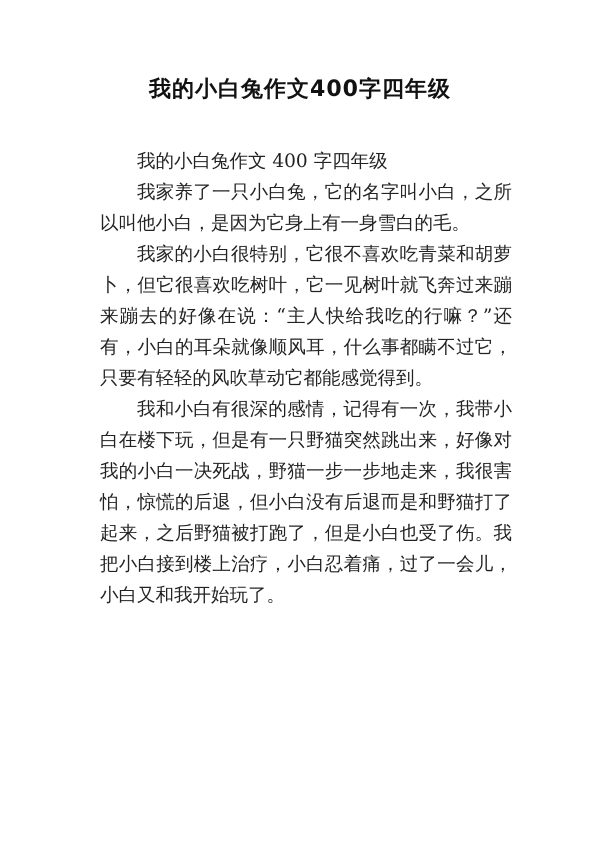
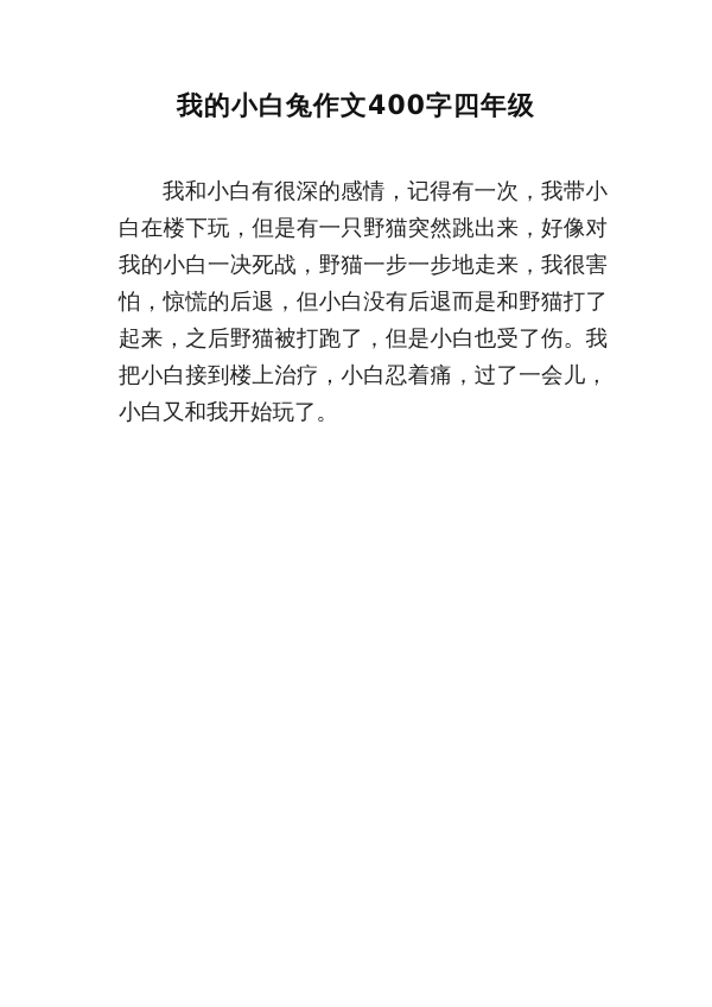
  我的小白兔作文400字四年级
- 我的小白兔作文 400 字四年级
- 我家养了一只小白兔，它的名字叫小白，之所以叫他小白，是因为它身上有一身雪白的毛。
- 我家的小白很特别，它很不喜欢吃青菜和胡萝卜，但它很喜欢吃树叶，它一见树叶就飞奔过来蹦来蹦去的好像在说：“主人快给我吃的行嘛？”还有，小白的耳朵就像顺风耳，什么事都瞒不过它，只要有轻轻的风吹草动它都能感觉得到。
  我和小白有很深的感情，记得有一次，我带小白在楼下玩，但是有一只野猫突然跳出来，好像对我的小白一决死战，野猫一步一步地走来，我很害怕，惊慌的后退，但小白没有后退而是和野猫打了起来，之后野猫被打跑了，但是小白也受了伤。我把小白接到楼上治疗，小白忍着痛，过了一会儿，小白又和我开始玩了。
